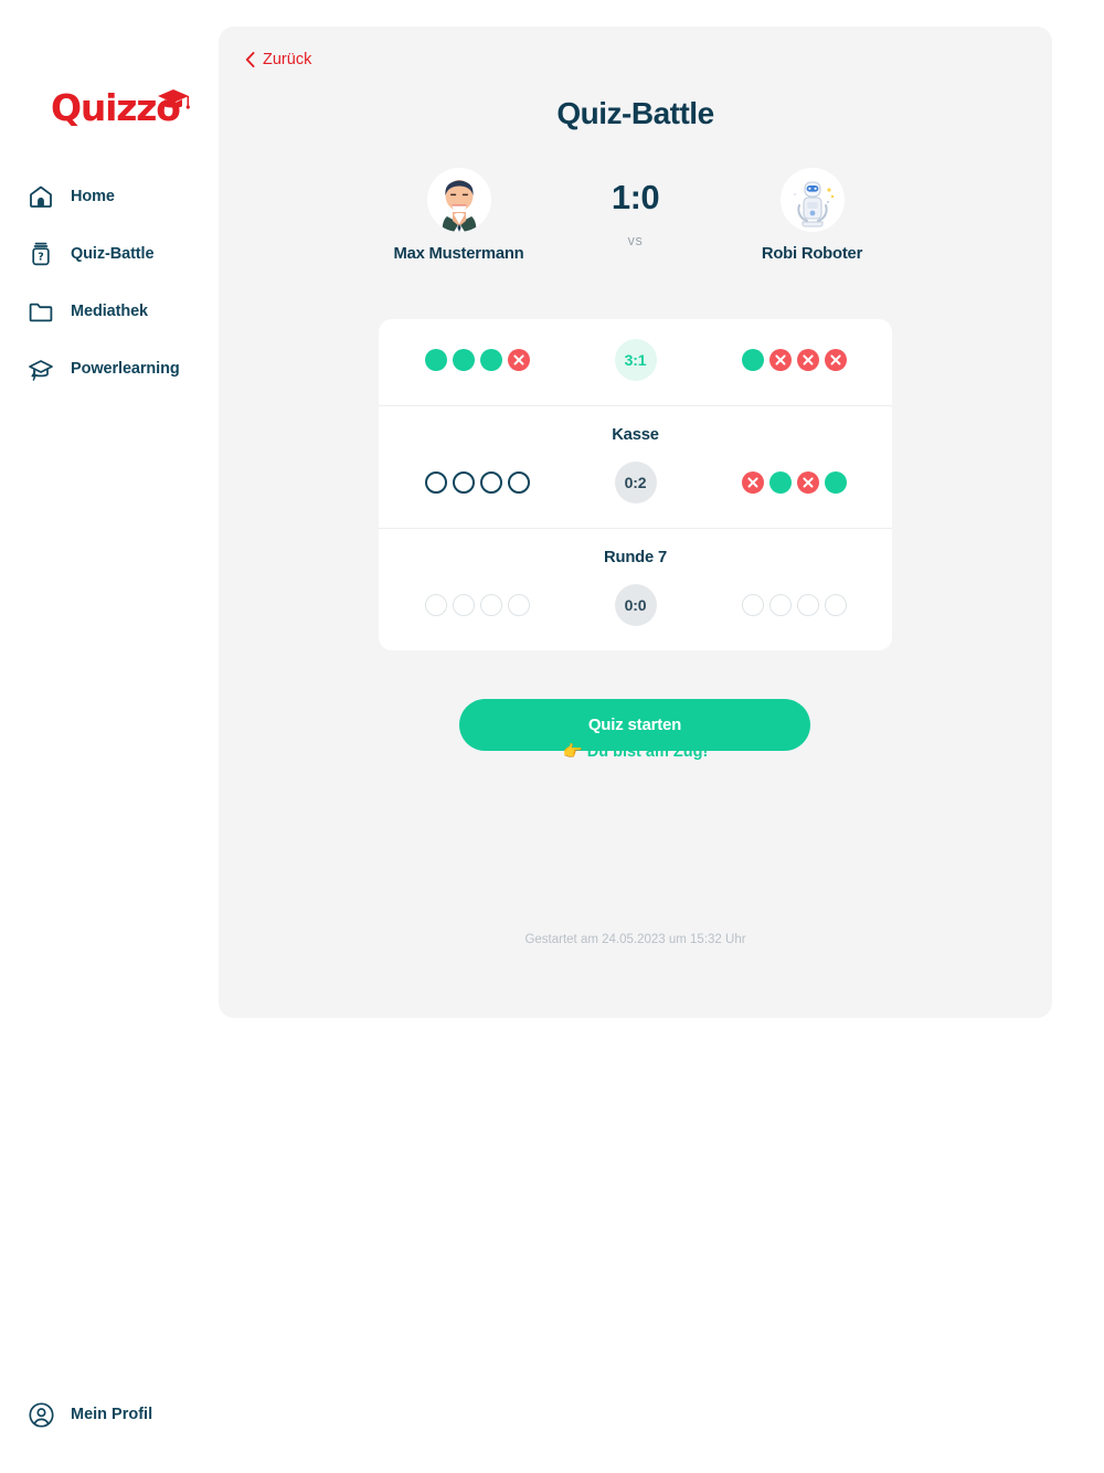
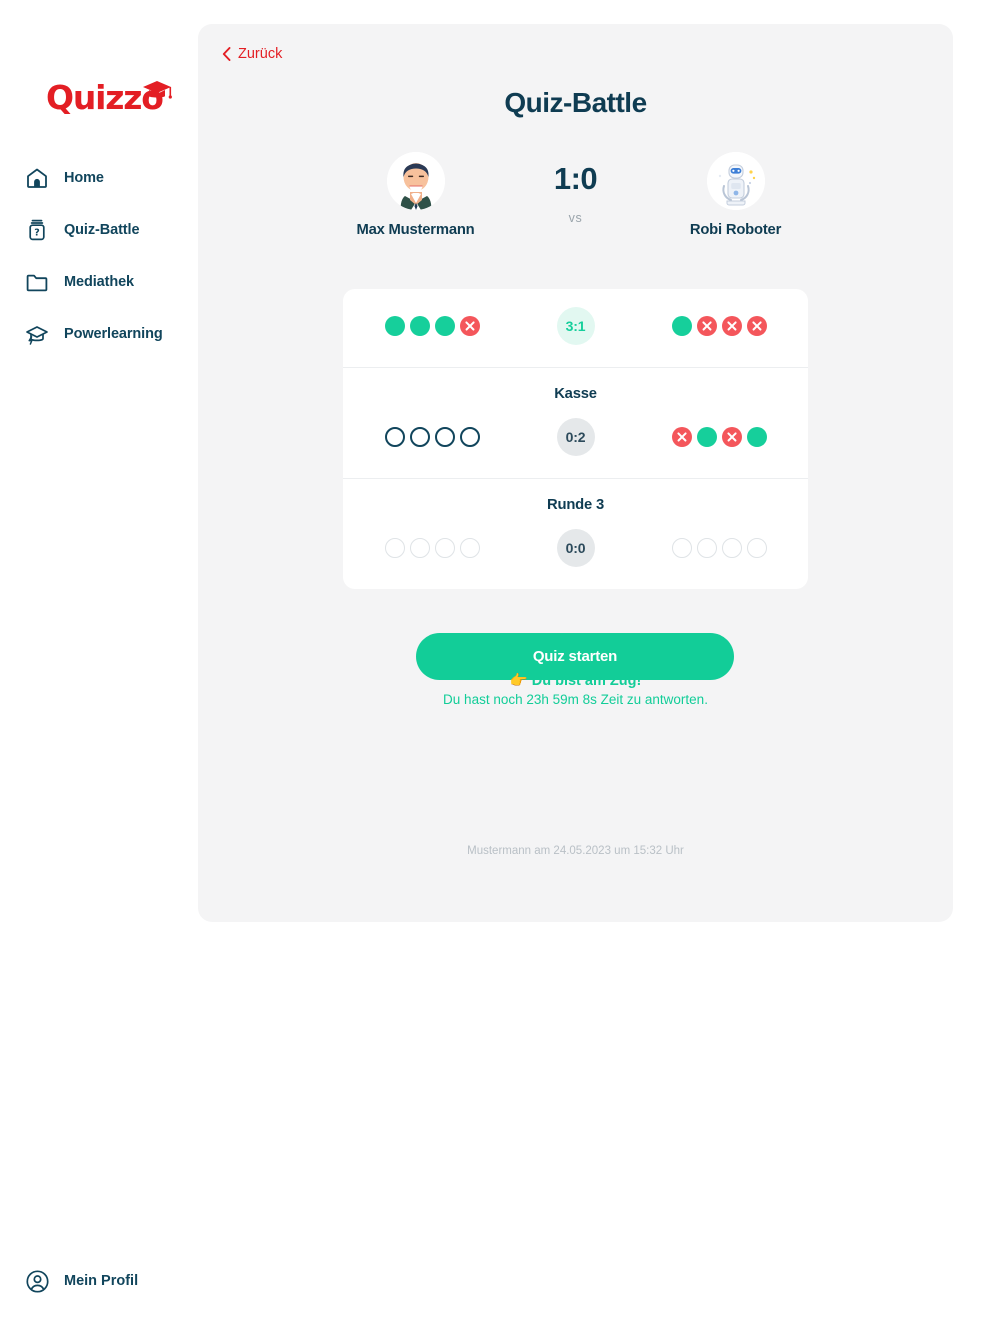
  Quizzo
  Home
  ?
  Quiz-Battle
  Mediathek
  Powerlearning
  Mein Profil
  Zurück
  Quiz-Battle
  Max Mustermann
  1:0
  vs
  Robi Roboter
  3:1
  Kasse
  0:2
- Runde 7
+ Runde 3
  0:0
  Quiz starten
  👉 Du bist am Zug!
+ Du hast noch 23h 59m 8s Zeit zu antworten.
- Gestartet am 24.05.2023 um 15:32 Uhr
+ Mustermann am 24.05.2023 um 15:32 Uhr
